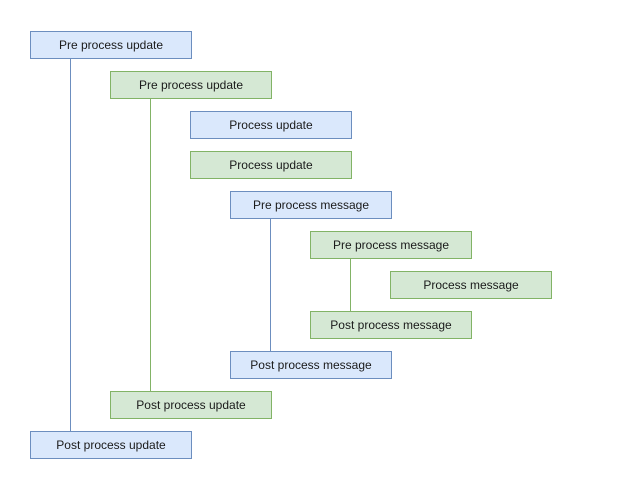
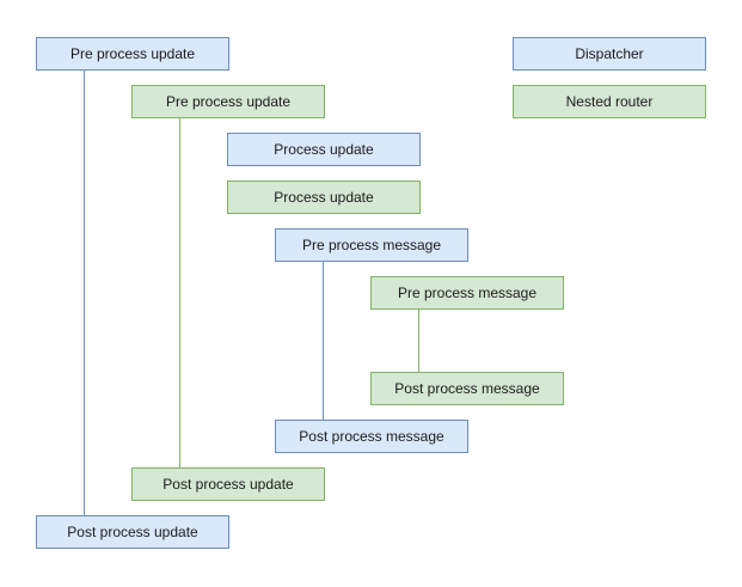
  Pre process update
  Pre process update
  Process update
  Process update
  Pre process message
  Pre process message
- Process message
  Post process message
  Post process message
  Post process update
  Post process update
+ Dispatcher
+ Nested router
